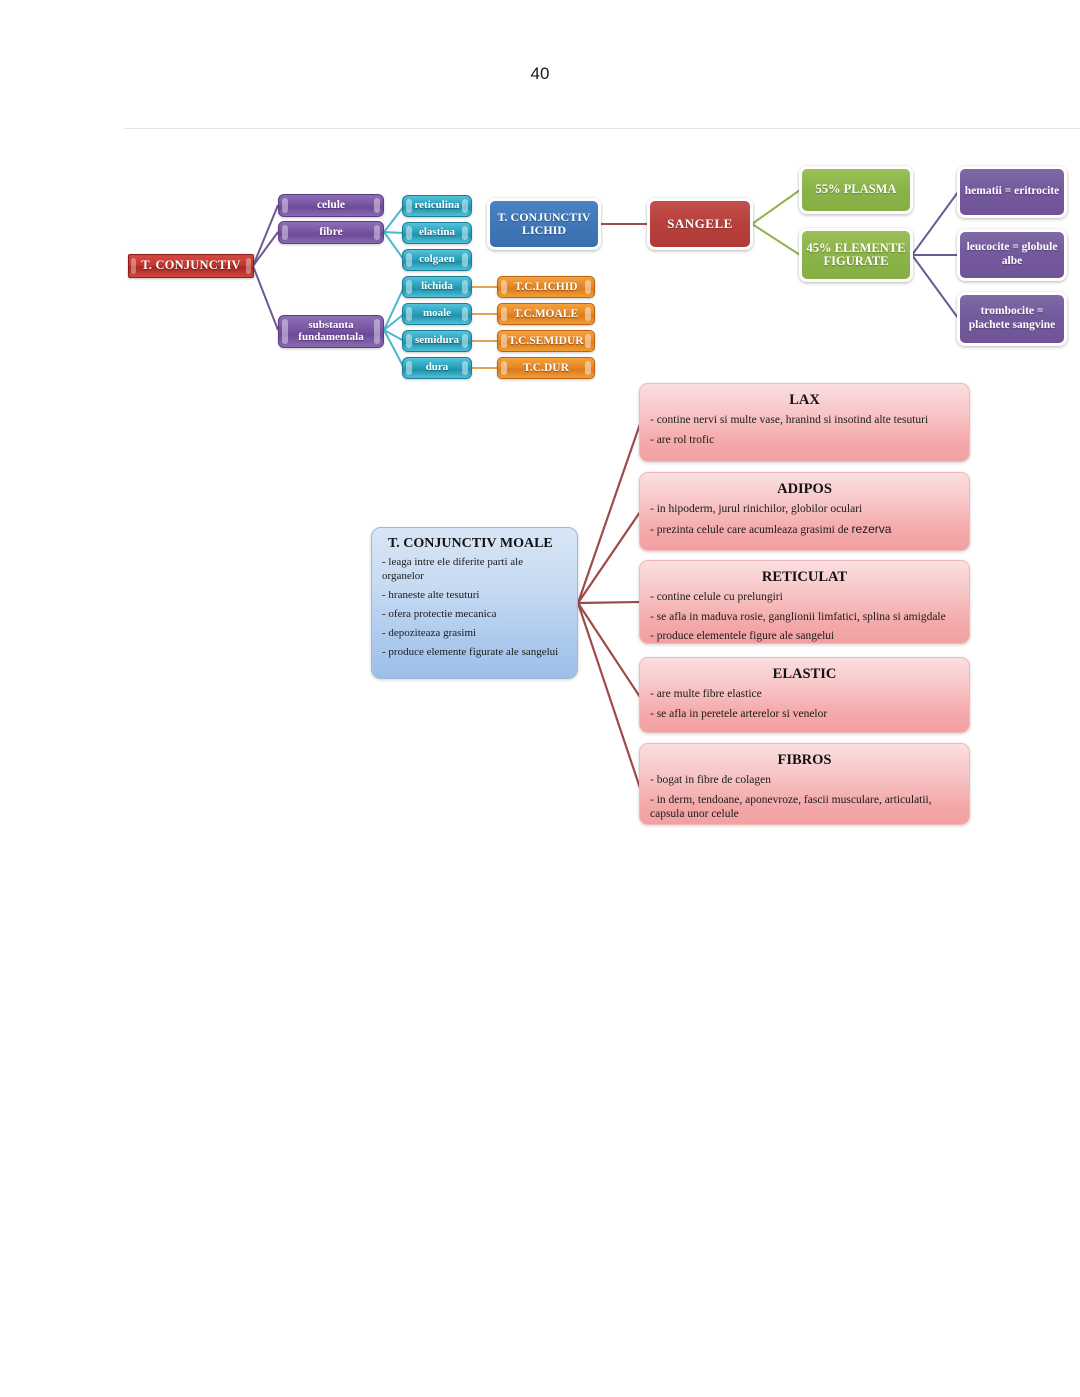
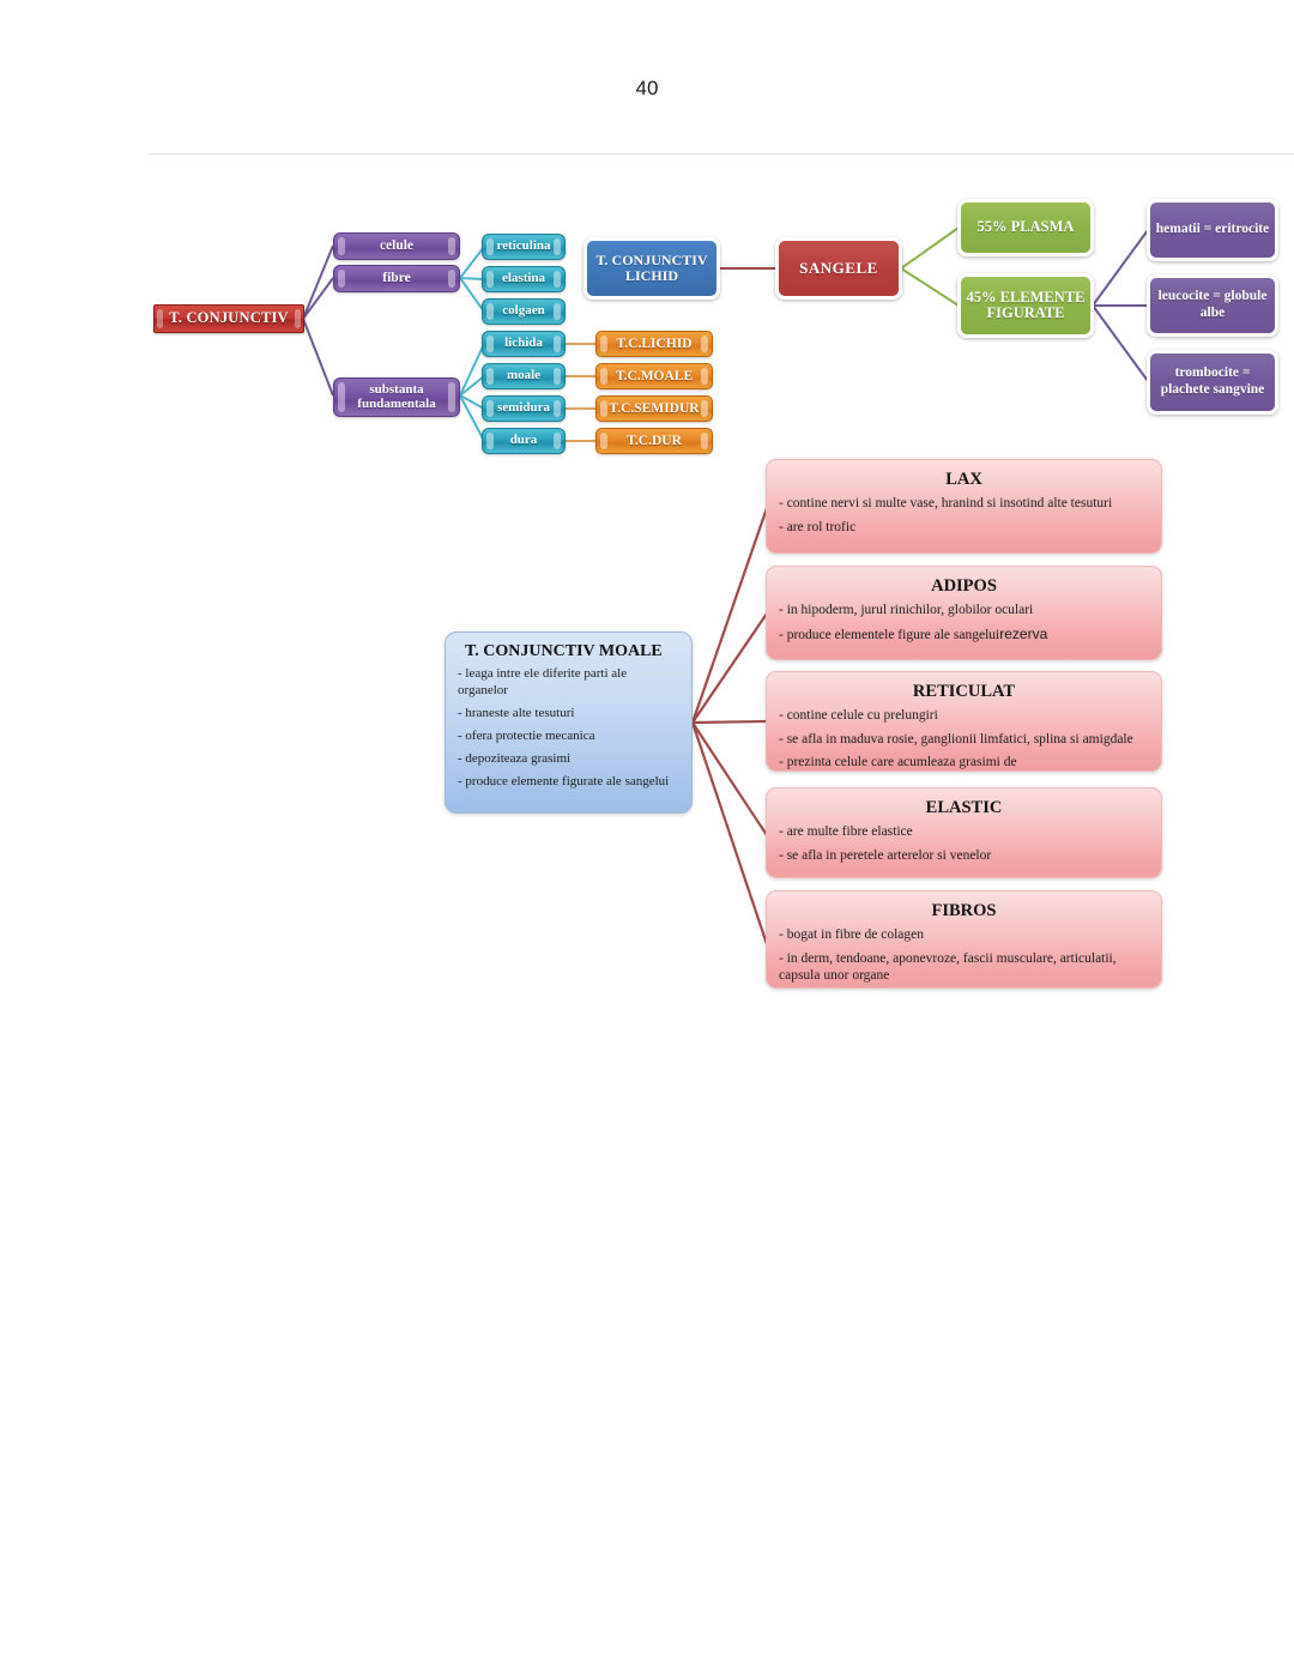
  40
  T. CONJUNCTIV
  celule
  fibre
  substanta fundamentala
  reticulina
  elastina
  colgaen
  lichida
  moale
  semidura
  dura
  T.C.LICHID
  T.C.MOALE
  T.C.SEMIDUR
  T.C.DUR
  T. CONJUNCTIV LICHID
  SANGELE
  55% PLASMA
  45% ELEMENTE FIGURATE
  hematii = eritrocite
  leucocite = globule albe
  trombocite = plachete sangvine
  T. CONJUNCTIV MOALE
  - leaga intre ele diferite parti ale organelor
  - hraneste alte tesuturi
  - ofera protectie mecanica
  - depoziteaza grasimi
  - produce elemente figurate ale sangelui
  LAX
  - contine nervi si multe vase, hranind si insotind alte tesuturi
  - are rol trofic
  ADIPOS
  - in hipoderm, jurul rinichilor, globilor oculari
- - prezinta celule care acumleaza grasimi de rezerva
+ - produce elementele figure ale sangeluirezerva
  RETICULAT
  - contine celule cu prelungiri
  - se afla in maduva rosie, ganglionii limfatici, splina si amigdale
- - produce elementele figure ale sangelui
+ - prezinta celule care acumleaza grasimi de
  ELASTIC
  - are multe fibre elastice
  - se afla in peretele arterelor si venelor
  FIBROS
  - bogat in fibre de colagen
- - in derm, tendoane, aponevroze, fascii musculare, articulatii, capsula unor celule
+ - in derm, tendoane, aponevroze, fascii musculare, articulatii, capsula unor organe
